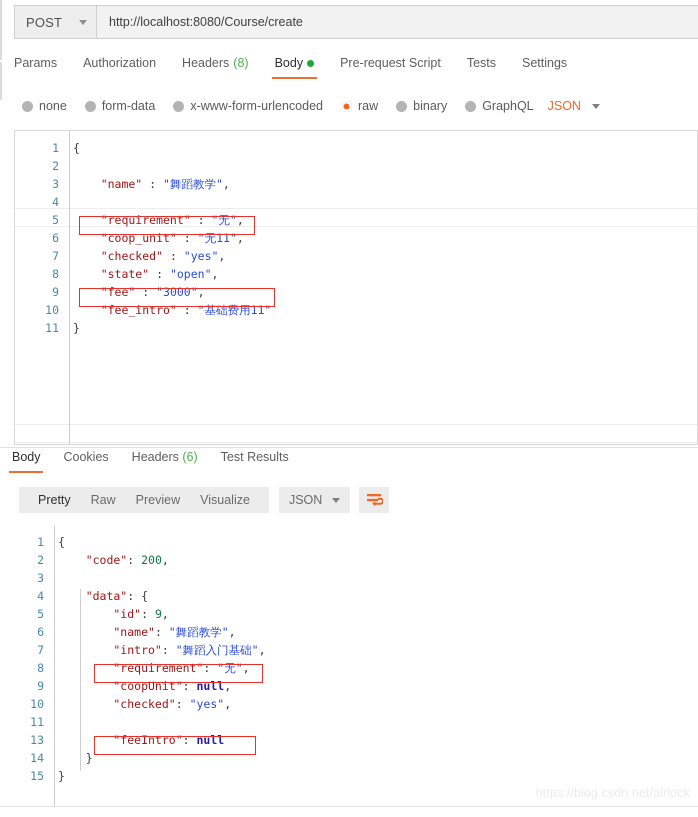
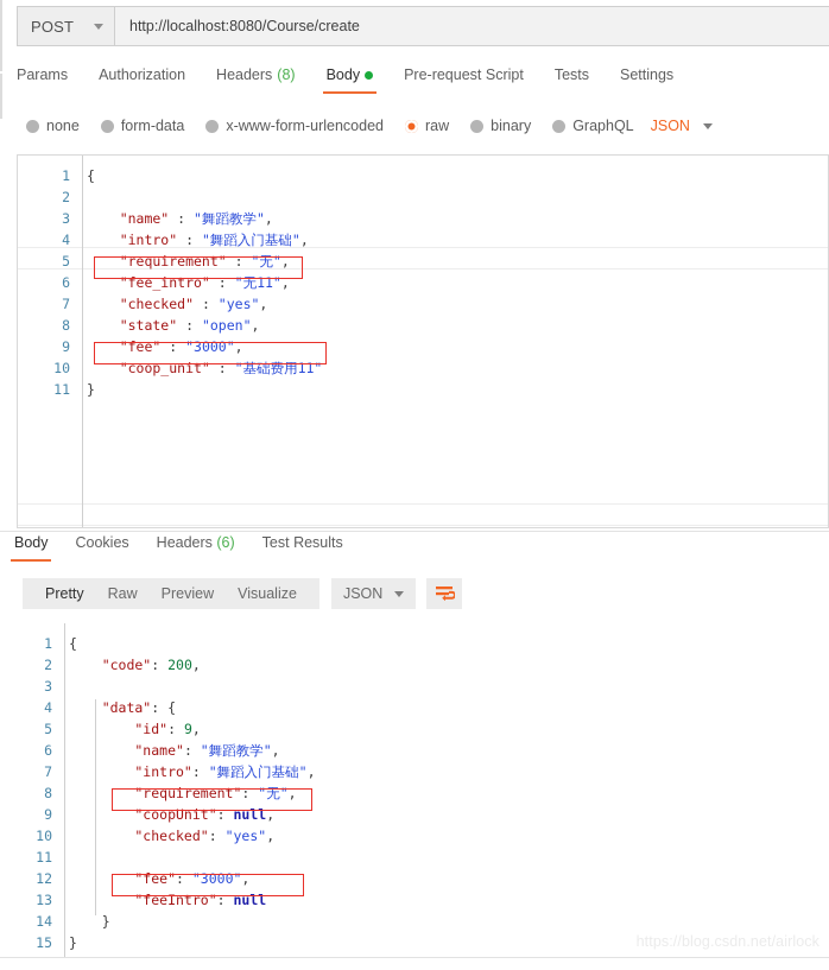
  POST
  http://localhost:8080/Course/create
  Params
  Authorization
  Headers
  (8)
  Body
  Pre-request Script
  Tests
  Settings
  none
  form-data
  x-www-form-urlencoded
  raw
  binary
  GraphQL
  JSON
  1
  {
  2
  3
  "name" : "舞蹈教学",
  4
+ "intro" : "舞蹈入门基础",
  5
  "requirement" : "无",
  6
- "coop_unit" : "无11",
+ "fee_intro" : "无11",
  7
  "checked" : "yes",
  8
  "state" : "open",
  9
  "fee" : "3000",
  10
- "fee_intro" : "基础费用11"
+ "coop_unit" : "基础费用11"
  11
  }
  Body
  Cookies
  Headers (6)
  Test Results
  Pretty
  Raw
  Preview
  Visualize
  JSON
  1
  {
  2
  "code": 200,
  3
  4
  "data": {
  5
  "id": 9,
  6
  "name": "舞蹈教学",
  7
  "intro": "舞蹈入门基础",
  8
  "requirement": "无",
  9
  "coopUnit": null,
  10
  "checked": "yes",
  11
+ 12
+ "fee": "3000",
  13
  "feeIntro": null
  14
  }
  15
  }
